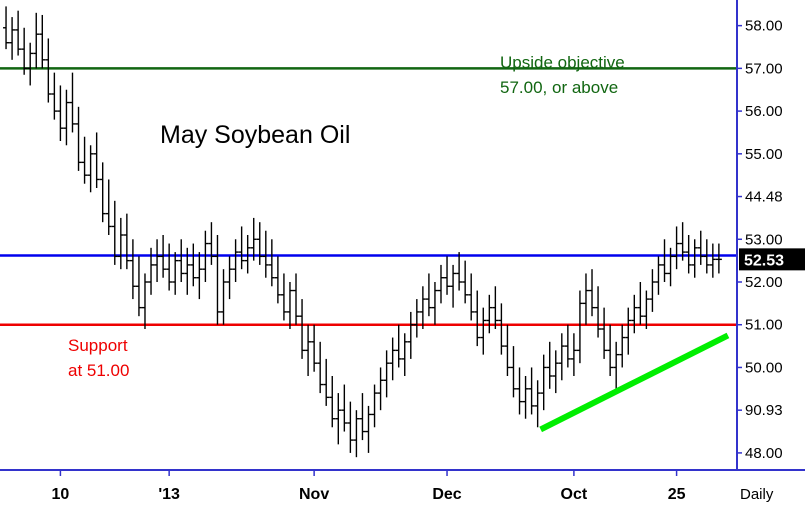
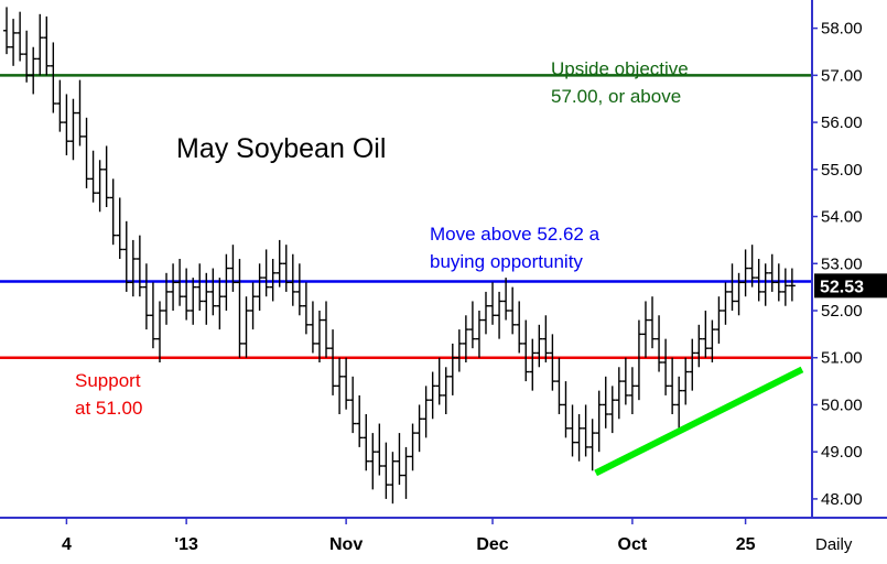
  58.00
  57.00
  56.00
  55.00
- 44.48
+ 54.00
  53.00
  52.00
  51.00
  50.00
- 90.93
+ 49.00
  48.00
  52.53
- 10
+ 4
  '13
  Nov
  Dec
  Oct
  25
  Daily
  May Soybean Oil
  Upside objective
  57.00, or above
+ Move above 52.62 a
+ buying opportunity
  Support
  at 51.00
